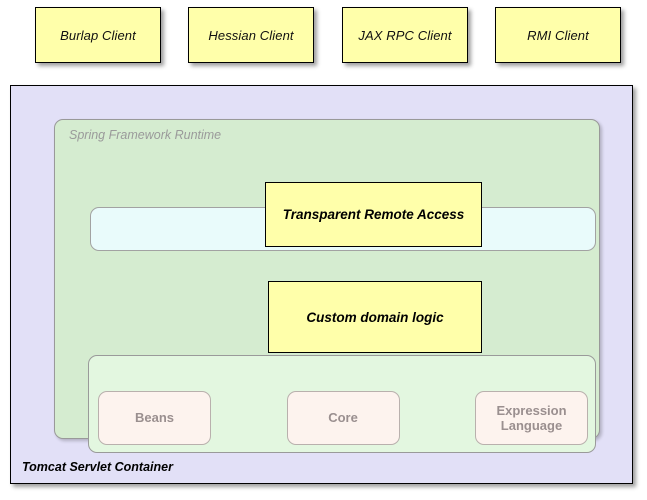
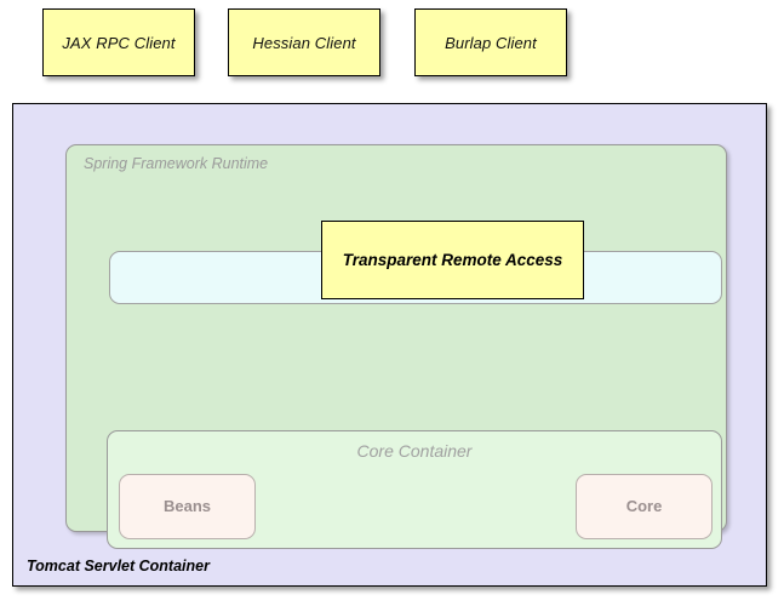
- Burlap Client
+ JAX RPC Client
  Hessian Client
- JAX RPC Client
+ Burlap Client
- RMI Client
  Spring Framework Runtime
+ Core Container
  Beans
  Core
- Expression
- Language
  Transparent Remote Access
- Custom domain logic
  Tomcat Servlet Container
